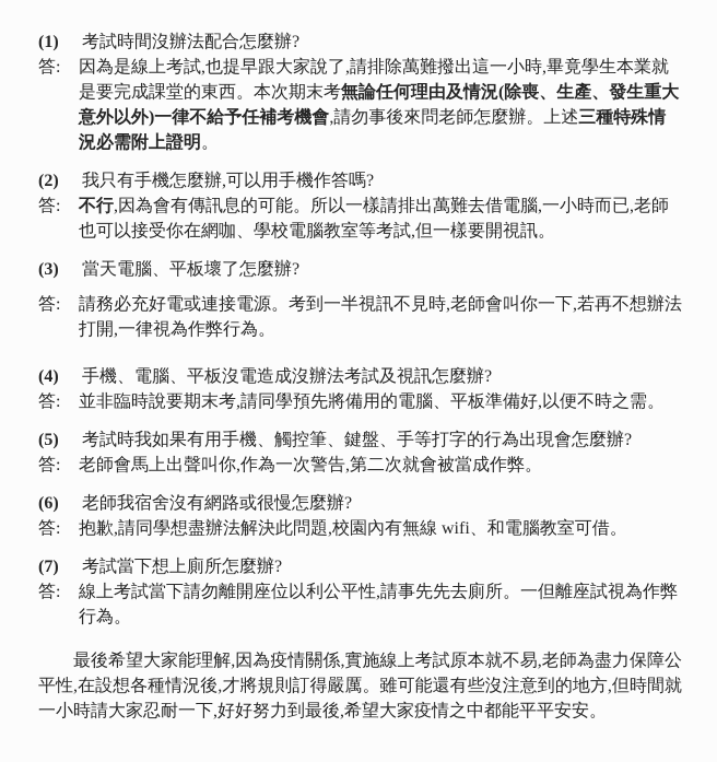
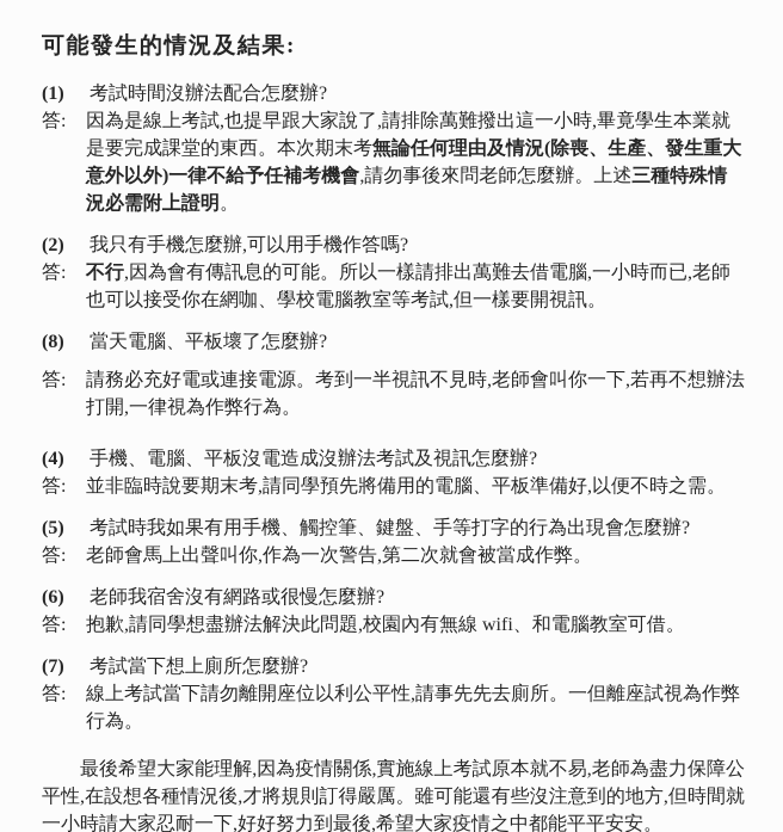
+ 可能發生的情況及結果:
  (1)
  考試時間沒辦法配合怎麼辦?
  答:
  因為是線上考試,也提早跟大家說了,請排除萬難撥出這一小時,畢竟學生本業就是要完成課堂的東西。本次期末考無論任何理由及情況(除喪、生產、發生重大意外以外)一律不給予任補考機會,請勿事後來問老師怎麼辦。上述三種特殊情況必需附上證明。
  (2)
  我只有手機怎麼辦,可以用手機作答嗎?
  答:
  不行,因為會有傳訊息的可能。所以一樣請排出萬難去借電腦,一小時而已,老師也可以接受你在網咖、學校電腦教室等考試,但一樣要開視訊。
- (3)
+ (8)
  當天電腦、平板壞了怎麼辦?
  答:
  請務必充好電或連接電源。考到一半視訊不見時,老師會叫你一下,若再不想辦法打開,一律視為作弊行為。
  (4)
  手機、電腦、平板沒電造成沒辦法考試及視訊怎麼辦?
  答:
  並非臨時說要期末考,請同學預先將備用的電腦、平板準備好,以便不時之需。
  (5)
  考試時我如果有用手機、觸控筆、鍵盤、手等打字的行為出現會怎麼辦?
  答:
  老師會馬上出聲叫你,作為一次警告,第二次就會被當成作弊。
  (6)
  老師我宿舍沒有網路或很慢怎麼辦?
  答:
  抱歉,請同學想盡辦法解決此問題,校園內有無線 wifi、和電腦教室可借。
  (7)
  考試當下想上廁所怎麼辦?
  答:
  線上考試當下請勿離開座位以利公平性,請事先先去廁所。一但離座試視為作弊行為。
  最後希望大家能理解,因為疫情關係,實施線上考試原本就不易,老師為盡力保障公平性,在設想各種情況後,才將規則訂得嚴厲。雖可能還有些沒注意到的地方,但時間就一小時請大家忍耐一下,好好努力到最後,希望大家疫情之中都能平平安安。
